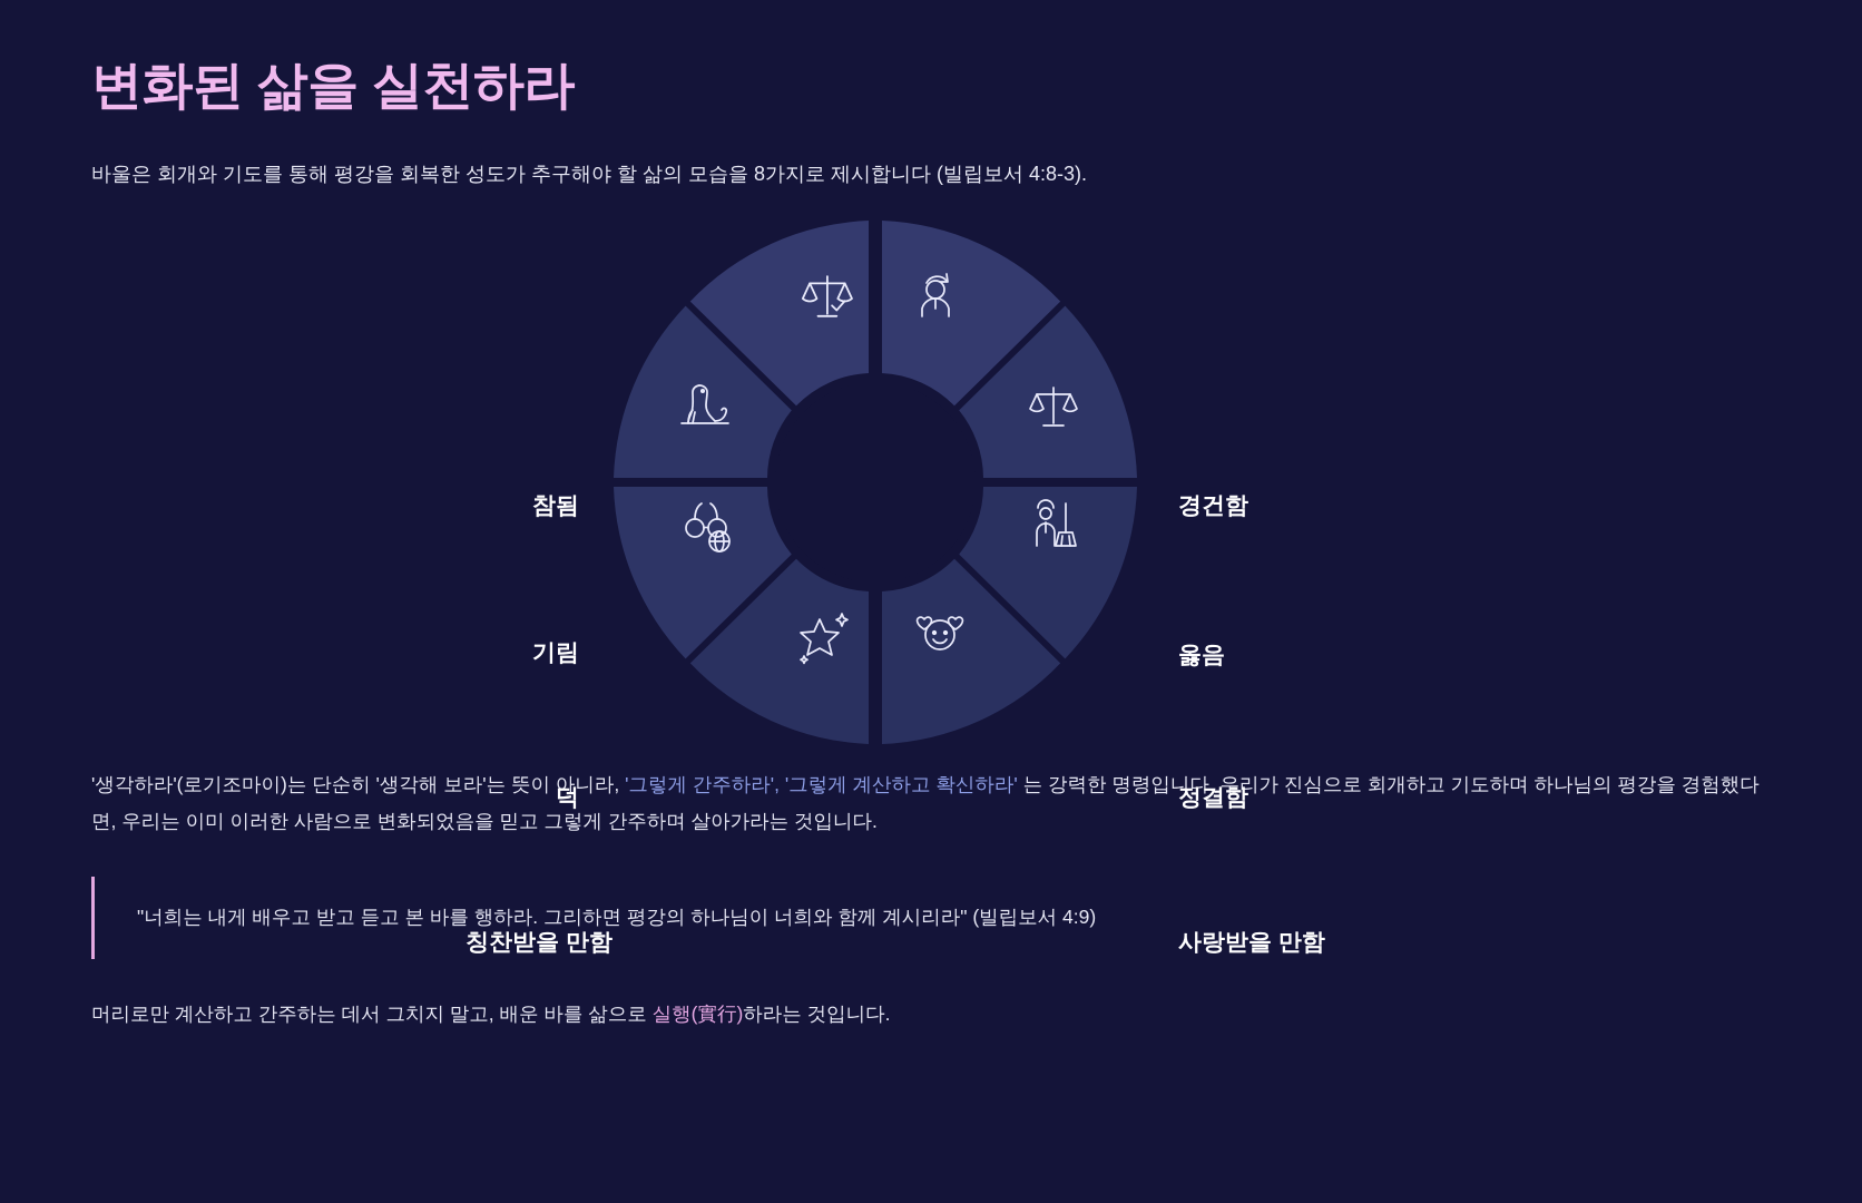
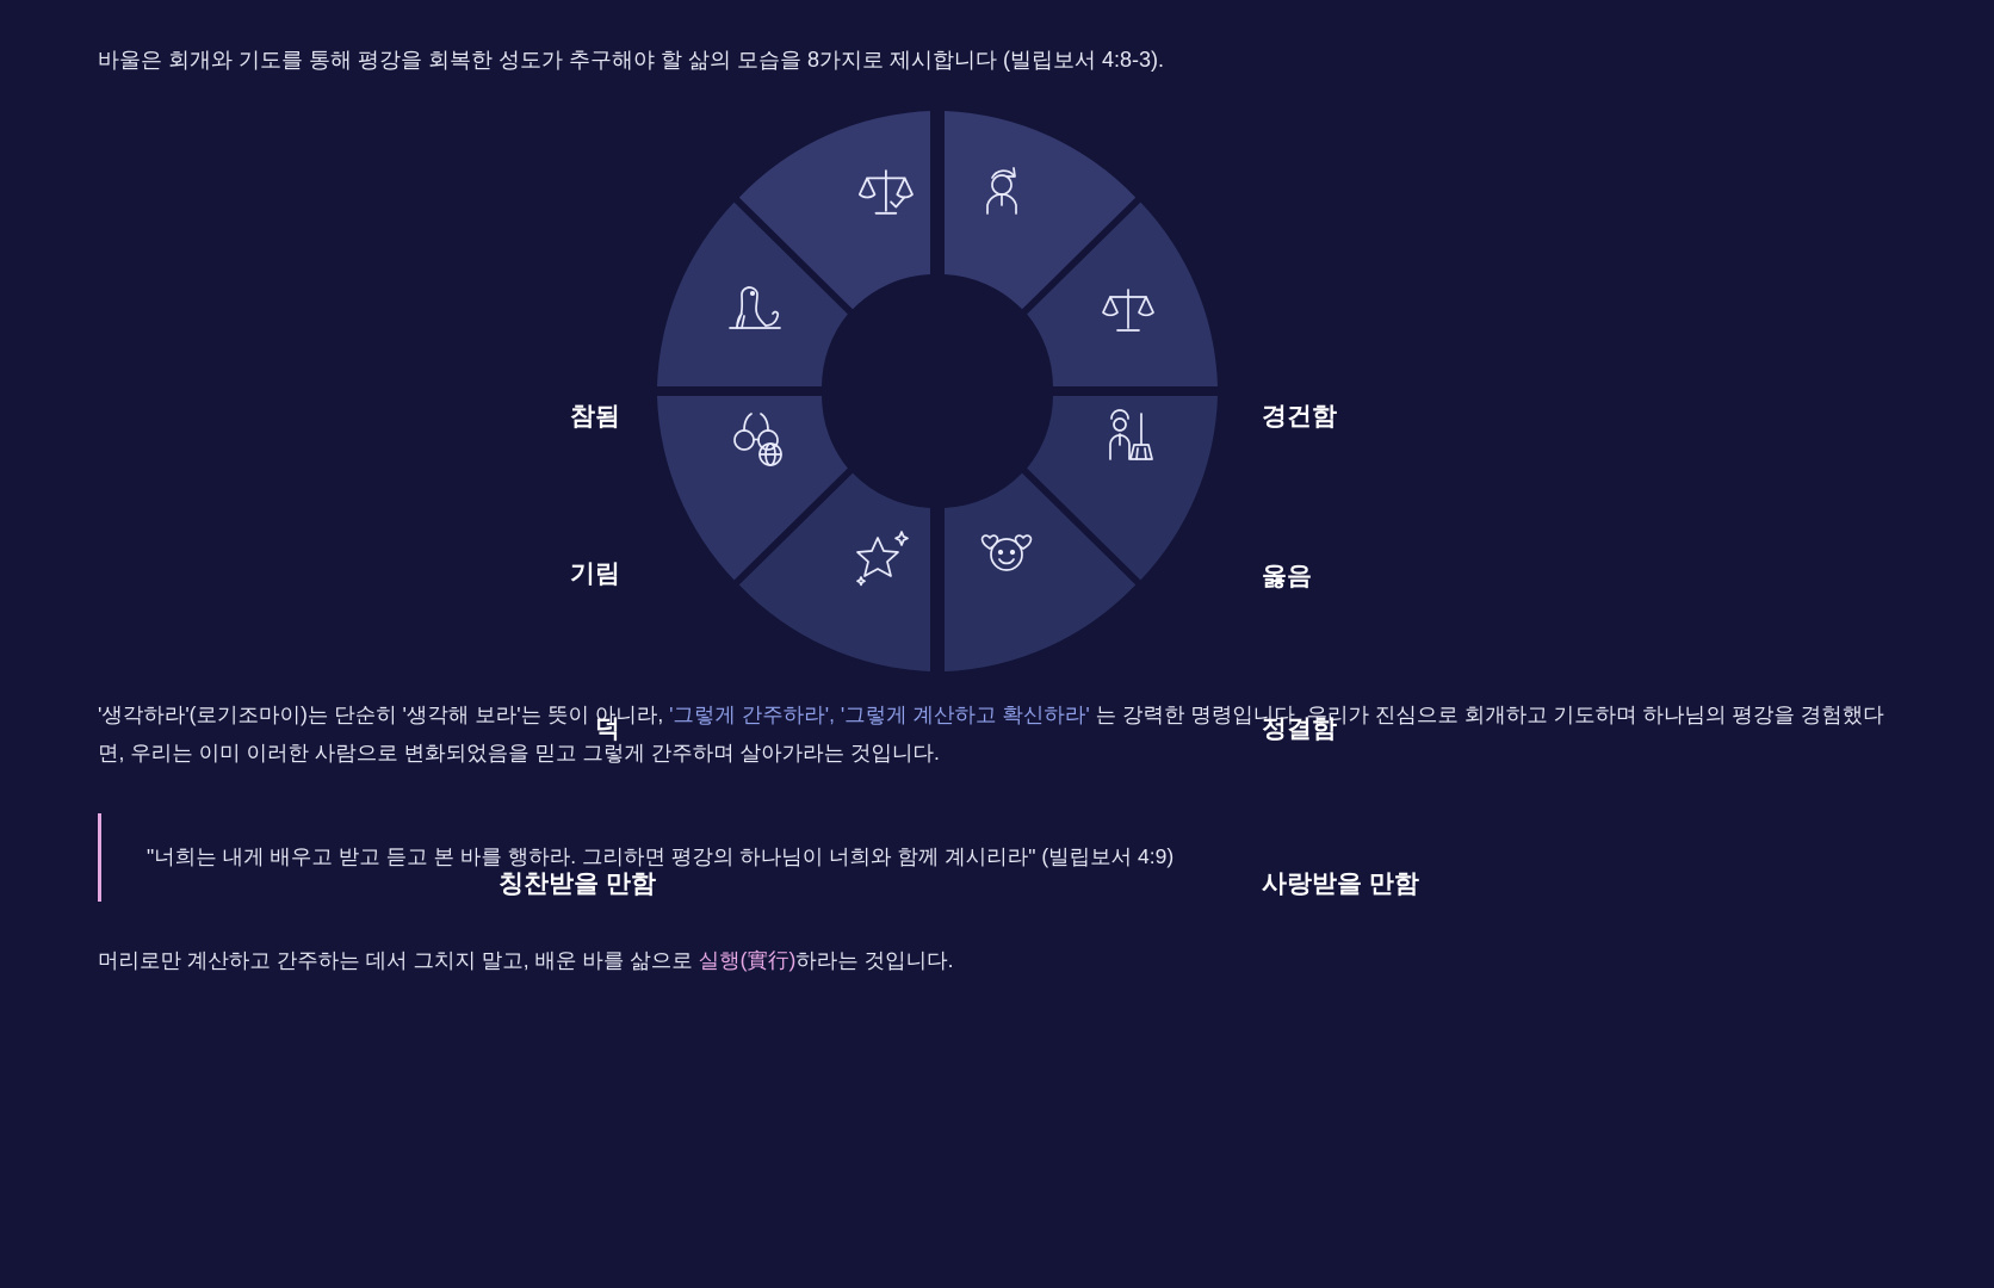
- 변화된 삶을 실천하라
  바울은 회개와 기도를 통해 평강을 회복한 성도가 추구해야 할 삶의 모습을 8가지로 제시합니다 (빌립보서 4:8-3).
  참됨
  기림
  덕
  칭찬받을 만함
  경건함
  옳음
  정결함
  사랑받을 만함
  '생각하라'(로기조마이)는 단순히 '생각해 보라'는 뜻이 아니라, '그렇게 간주하라', '그렇게 계산하고 확신하라' 는 강력한 명령입니다. 우리가 진심으로 회개하고 기도하며 하나님의 평강을 경험했다면, 우리는 이미 이러한 사람으로 변화되었음을 믿고 그렇게 간주하며 살아가라는 것입니다.
  "너희는 내게 배우고 받고 듣고 본 바를 행하라. 그리하면 평강의 하나님이 너희와 함께 계시리라" (빌립보서 4:9)
  머리로만 계산하고 간주하는 데서 그치지 말고, 배운 바를 삶으로 실행(實行)하라는 것입니다.
